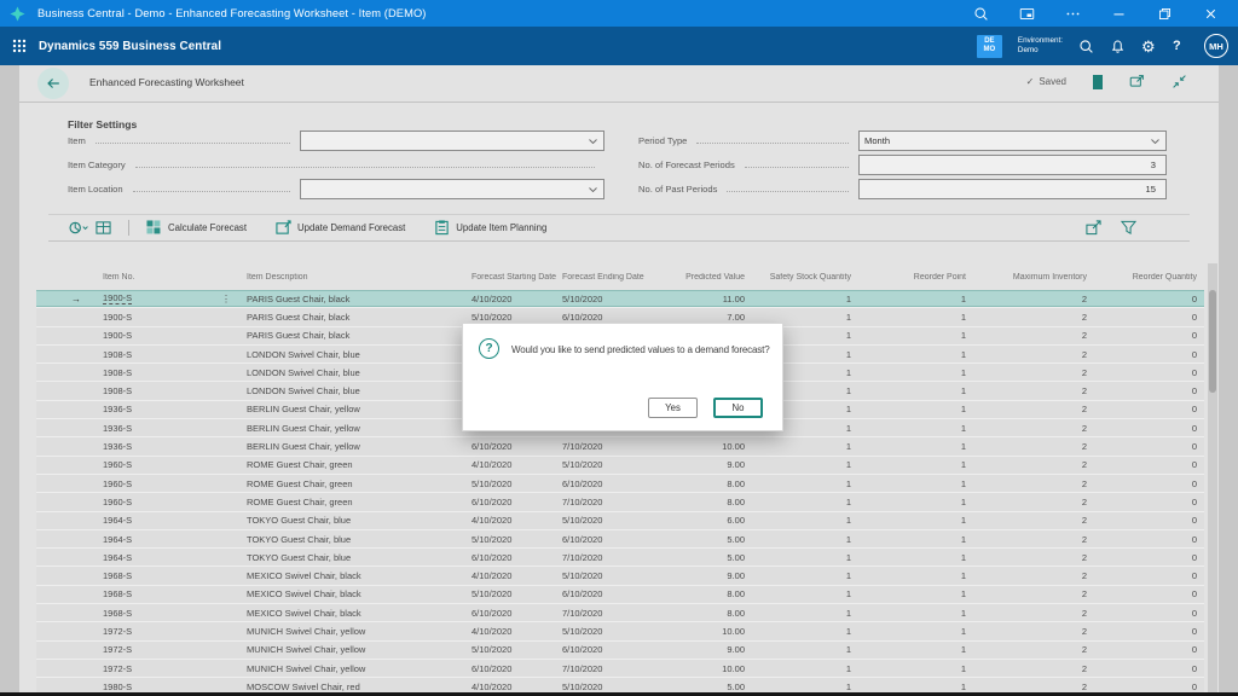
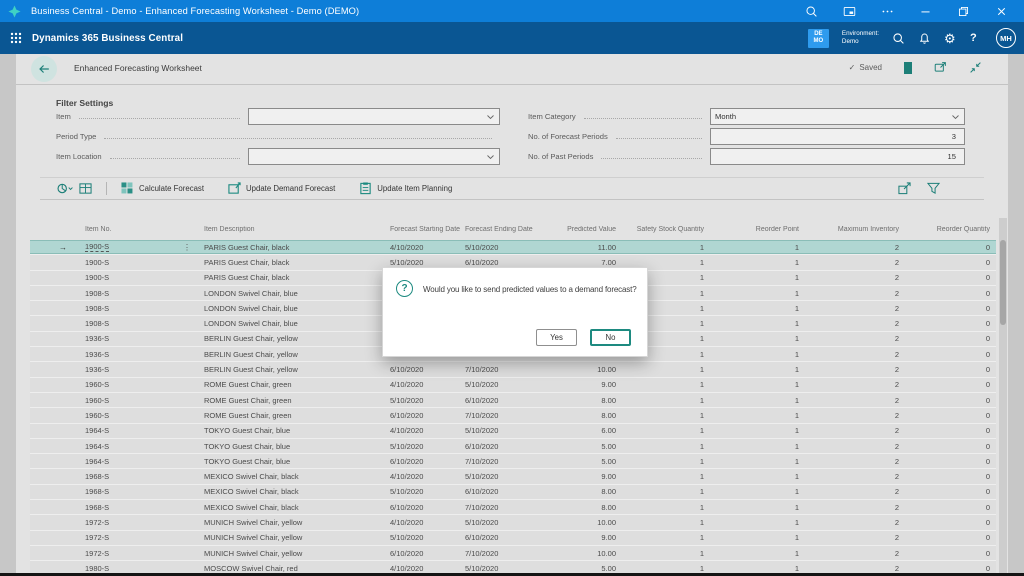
- Business Central - Demo - Enhanced Forecasting Worksheet - Item (DEMO)
+ Business Central - Demo - Enhanced Forecasting Worksheet - Demo (DEMO)
- Dynamics 559 Business Central
+ Dynamics 365 Business Central
  ⚙
  ?
  MH
  Enhanced Forecasting Worksheet
  ✓
  Saved
  Filter Settings
  Item
- Item Category
+ Period Type
  Item Location
- Period Type
+ Item Category
  Month
  No. of Forecast Periods
  3
  No. of Past Periods
  15
  Calculate Forecast
  Update Demand Forecast
  Update Item Planning
  →
  1900-S
  ⋮
  PARIS Guest Chair, black
  4/10/2020
  5/10/2020
  11.00
  1
  1
  2
  0
  1900-S
  PARIS Guest Chair, black
  5/10/2020
  6/10/2020
  7.00
  1
  1
  2
  0
  1900-S
  PARIS Guest Chair, black
  1
  1
  2
  0
  1908-S
  LONDON Swivel Chair, blue
  1
  1
  2
  0
  1908-S
  LONDON Swivel Chair, blue
  1
  1
  2
  0
  1908-S
  LONDON Swivel Chair, blue
  1
  1
  2
  0
  1936-S
  BERLIN Guest Chair, yellow
  1
  1
  2
  0
  1936-S
  BERLIN Guest Chair, yellow
  1
  1
  2
  0
  1936-S
  BERLIN Guest Chair, yellow
  6/10/2020
  7/10/2020
  10.00
  1
  1
  2
  0
  1960-S
  ROME Guest Chair, green
  4/10/2020
  5/10/2020
  9.00
  1
  1
  2
  0
  1960-S
  ROME Guest Chair, green
  5/10/2020
  6/10/2020
  8.00
  1
  1
  2
  0
  1960-S
  ROME Guest Chair, green
  6/10/2020
  7/10/2020
  8.00
  1
  1
  2
  0
  1964-S
  TOKYO Guest Chair, blue
  4/10/2020
  5/10/2020
  6.00
  1
  1
  2
  0
  1964-S
  TOKYO Guest Chair, blue
  5/10/2020
  6/10/2020
  5.00
  1
  1
  2
  0
  1964-S
  TOKYO Guest Chair, blue
  6/10/2020
  7/10/2020
  5.00
  1
  1
  2
  0
  1968-S
  MEXICO Swivel Chair, black
  4/10/2020
  5/10/2020
  9.00
  1
  1
  2
  0
  1968-S
  MEXICO Swivel Chair, black
  5/10/2020
  6/10/2020
  8.00
  1
  1
  2
  0
  1968-S
  MEXICO Swivel Chair, black
  6/10/2020
  7/10/2020
  8.00
  1
  1
  2
  0
  1972-S
  MUNICH Swivel Chair, yellow
  4/10/2020
  5/10/2020
  10.00
  1
  1
  2
  0
  1972-S
  MUNICH Swivel Chair, yellow
  5/10/2020
  6/10/2020
  9.00
  1
  1
  2
  0
  1972-S
  MUNICH Swivel Chair, yellow
  6/10/2020
  7/10/2020
  10.00
  1
  1
  2
  0
  1980-S
  MOSCOW Swivel Chair, red
  4/10/2020
  5/10/2020
  5.00
  1
  1
  2
  0
  ?
  Would you like to send predicted values to a demand forecast?
  Yes
  No
